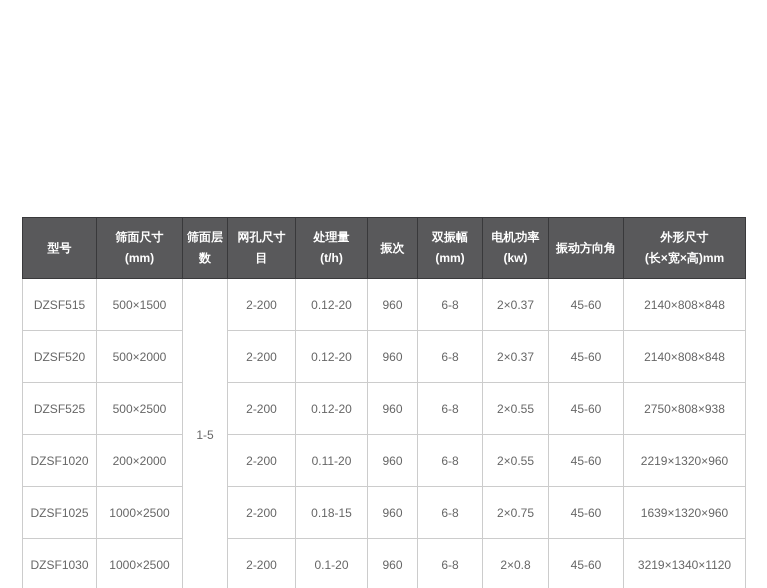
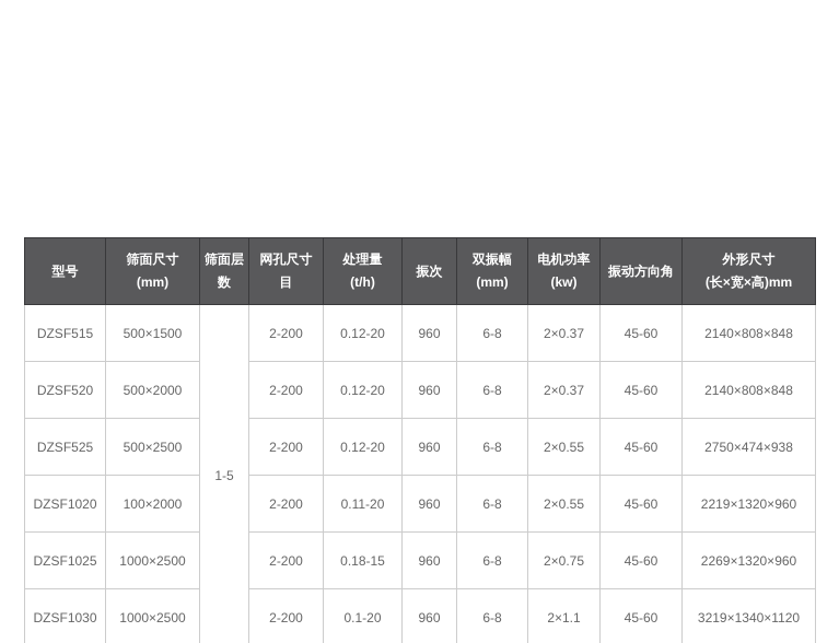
  型号	筛面尺寸(mm)	筛面层数	网孔尺寸目	处理量(t/h)	振次	双振幅(mm)	电机功率(kw)	振动方向角	外形尺寸(长×宽×高)mm
  DZSF515	500×1500	1-5	2-200	0.12-20	960	6-8	2×0.37	45-60	2140×808×848
  DZSF520	500×2000	2-200	0.12-20	960	6-8	2×0.37	45-60	2140×808×848
- DZSF525	500×2500	2-200	0.12-20	960	6-8	2×0.55	45-60	2750×808×938
+ DZSF525	500×2500	2-200	0.12-20	960	6-8	2×0.55	45-60	2750×474×938
- DZSF1020	200×2000	2-200	0.11-20	960	6-8	2×0.55	45-60	2219×1320×960
+ DZSF1020	100×2000	2-200	0.11-20	960	6-8	2×0.55	45-60	2219×1320×960
- DZSF1025	1000×2500	2-200	0.18-15	960	6-8	2×0.75	45-60	1639×1320×960
+ DZSF1025	1000×2500	2-200	0.18-15	960	6-8	2×0.75	45-60	2269×1320×960
- DZSF1030	1000×2500	2-200	0.1-20	960	6-8	2×0.8	45-60	3219×1340×1120
+ DZSF1030	1000×2500	2-200	0.1-20	960	6-8	2×1.1	45-60	3219×1340×1120
